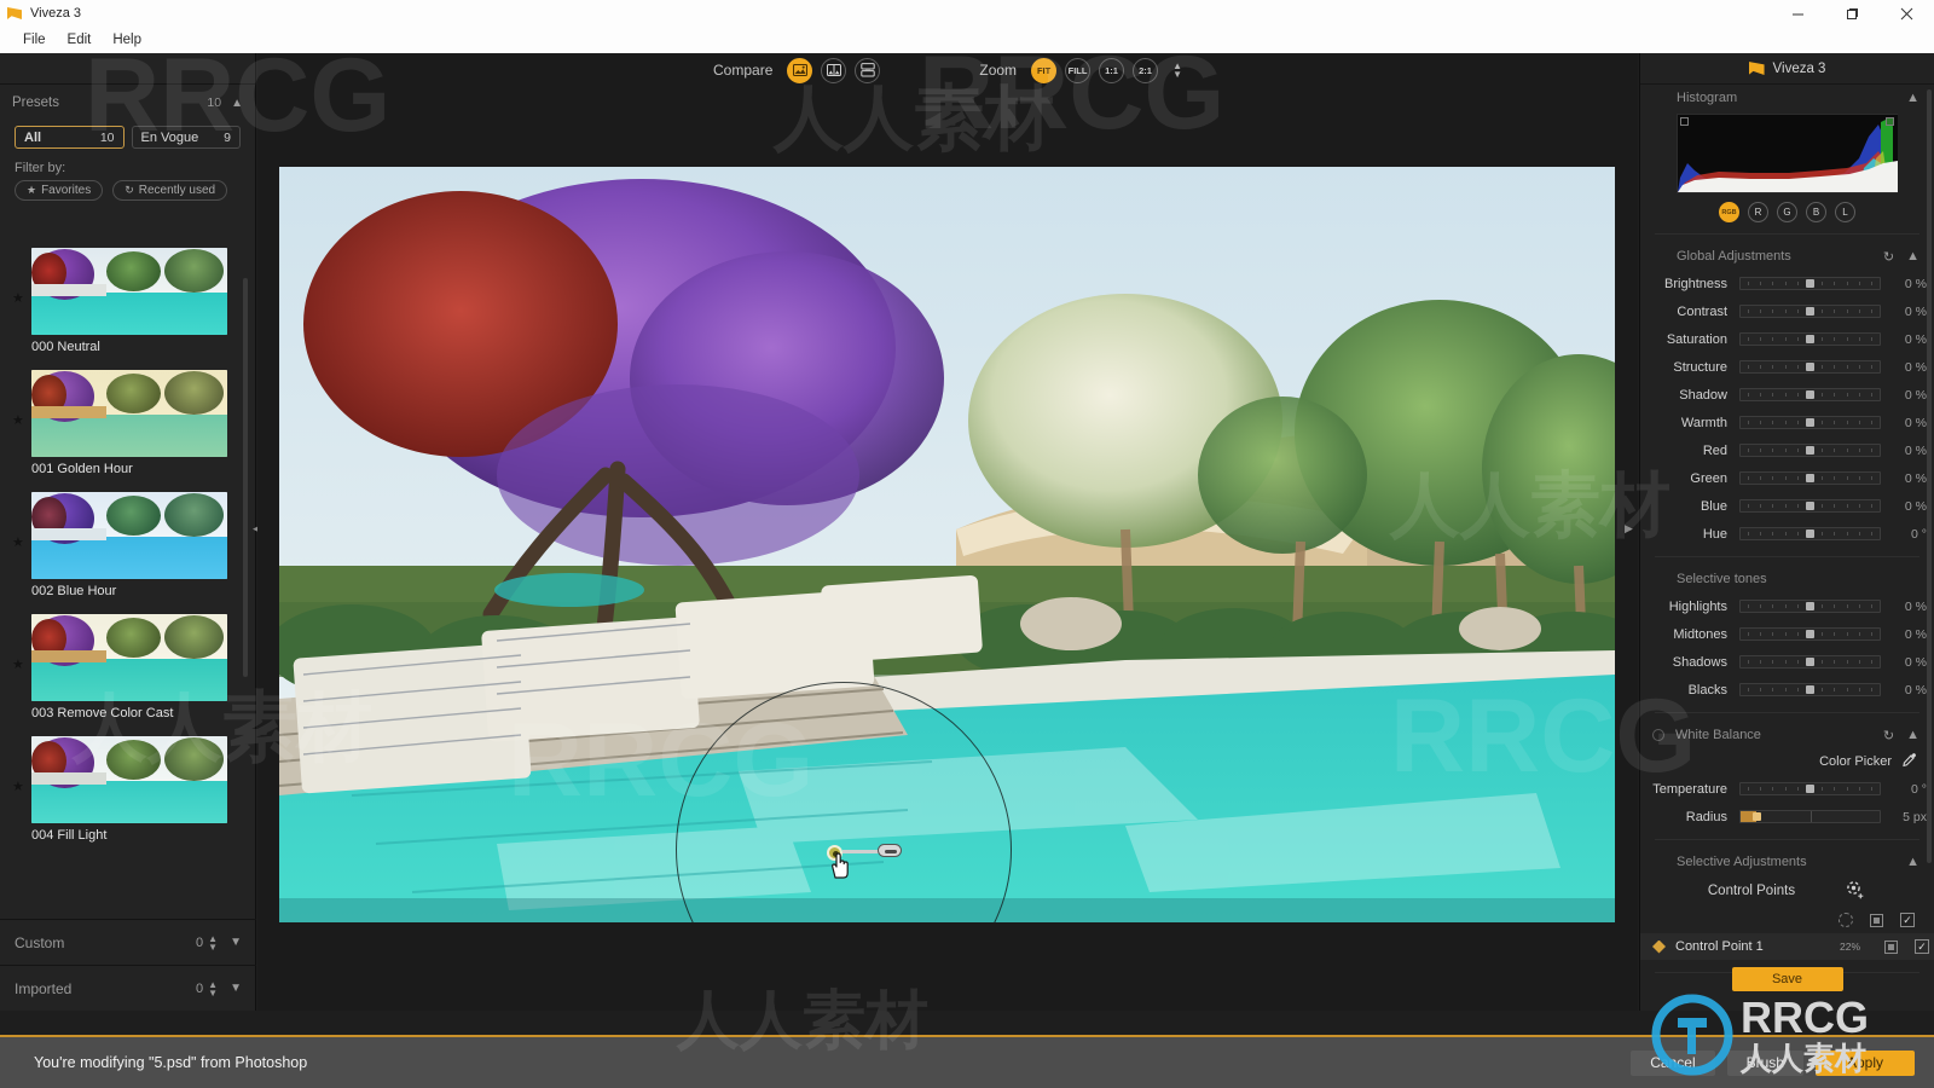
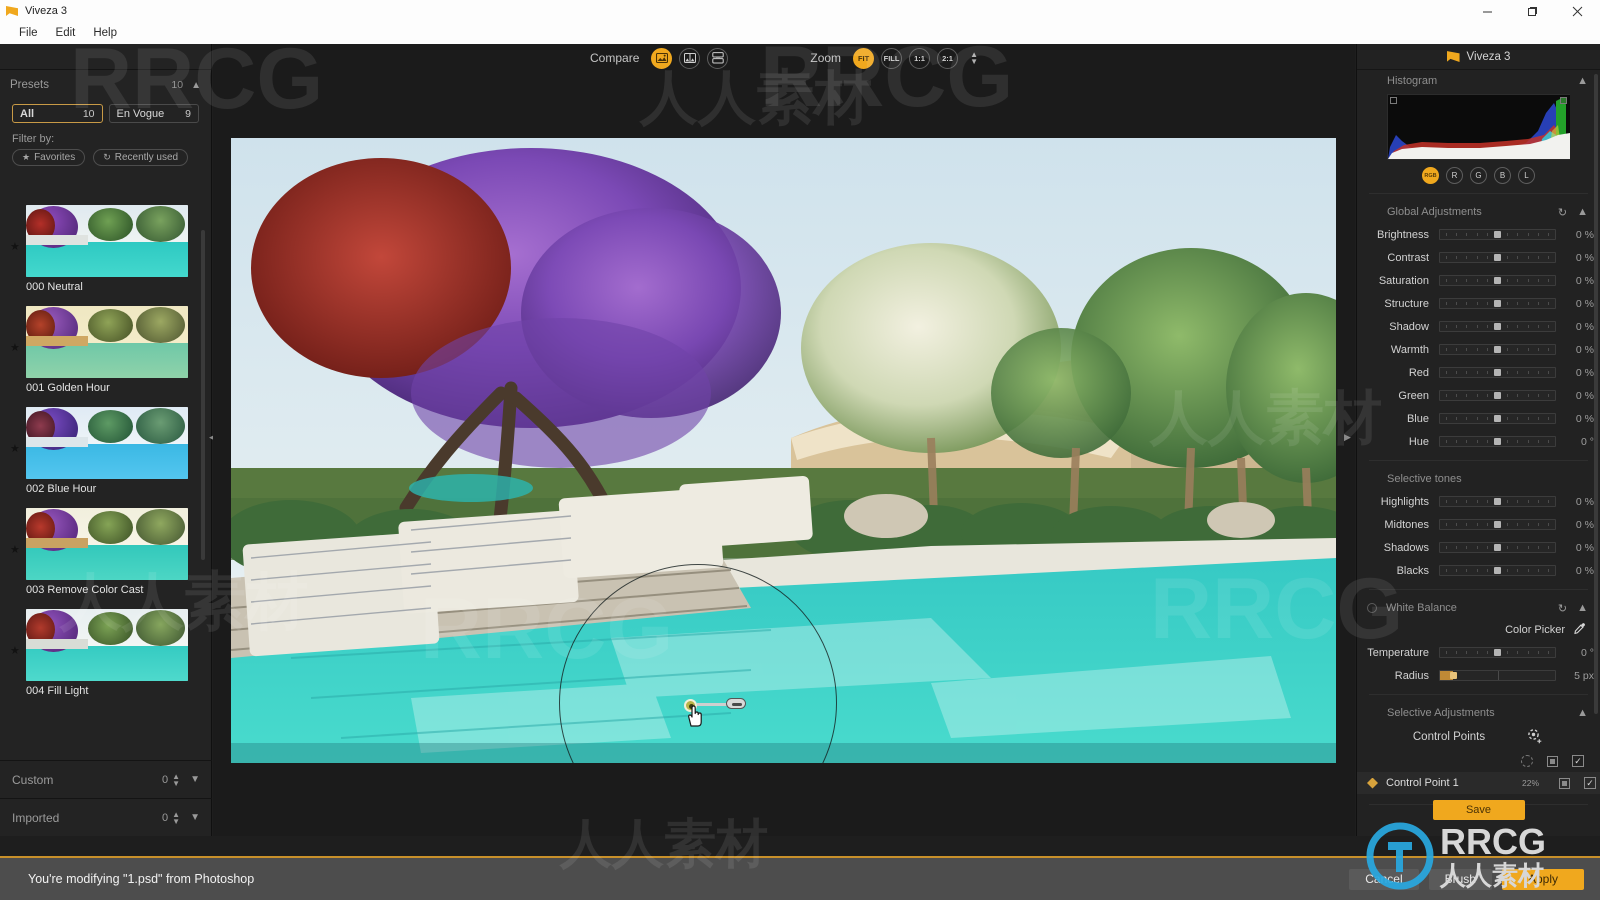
  Viveza 3
  File
  Edit
  Help
  Presets
  10
  ▲
  All
  10
  En Vogue
  9
  Filter by:
  ★
  Favorites
  ↻
  Recently used
  000 Neutral
  001 Golden Hour
  002 Blue Hour
  003 Remove Color Cast
  004 Fill Light
  Custom
  0
  ▲
  ▼
  ▼
  Imported
  0
  ▲
  ▼
  ▼
  Compare
  Zoom
  FIT
  FILL
  1:1
  2:1
  ▲
  ▼
  ▶
  Viveza 3
  Histogram
  ▲
  R
  G
  B
  L
  Global Adjustments
  ↻
  ▲
  Brightness
  0 %
  Contrast
  0 %
  Saturation
  0 %
  Structure
  0 %
  Shadow
  0 %
  Warmth
  0 %
  Red
  0 %
  Green
  0 %
  Blue
  0 %
  Hue
  0 °
  Selective tones
  Highlights
  0 %
  Midtones
  0 %
  Shadows
  0 %
  Blacks
  0 %
  White Balance
  ↻
  ▲
  Color Picker
  Temperature
  0 °
  Radius
  5 px
  Selective Adjustments
  ▲
  Control Points
  ✓
  Control Point 1
  22%
  ✓
  Save
- You're modifying "5.psd" from Photoshop
+ You're modifying "1.psd" from Photoshop
  Brush
  Apply
  RRCG
  RRCG
  RRCG
  RRCG
  人人素材
  人人素材
  人人素材
  人人素材
  RRCG
  人人素材
